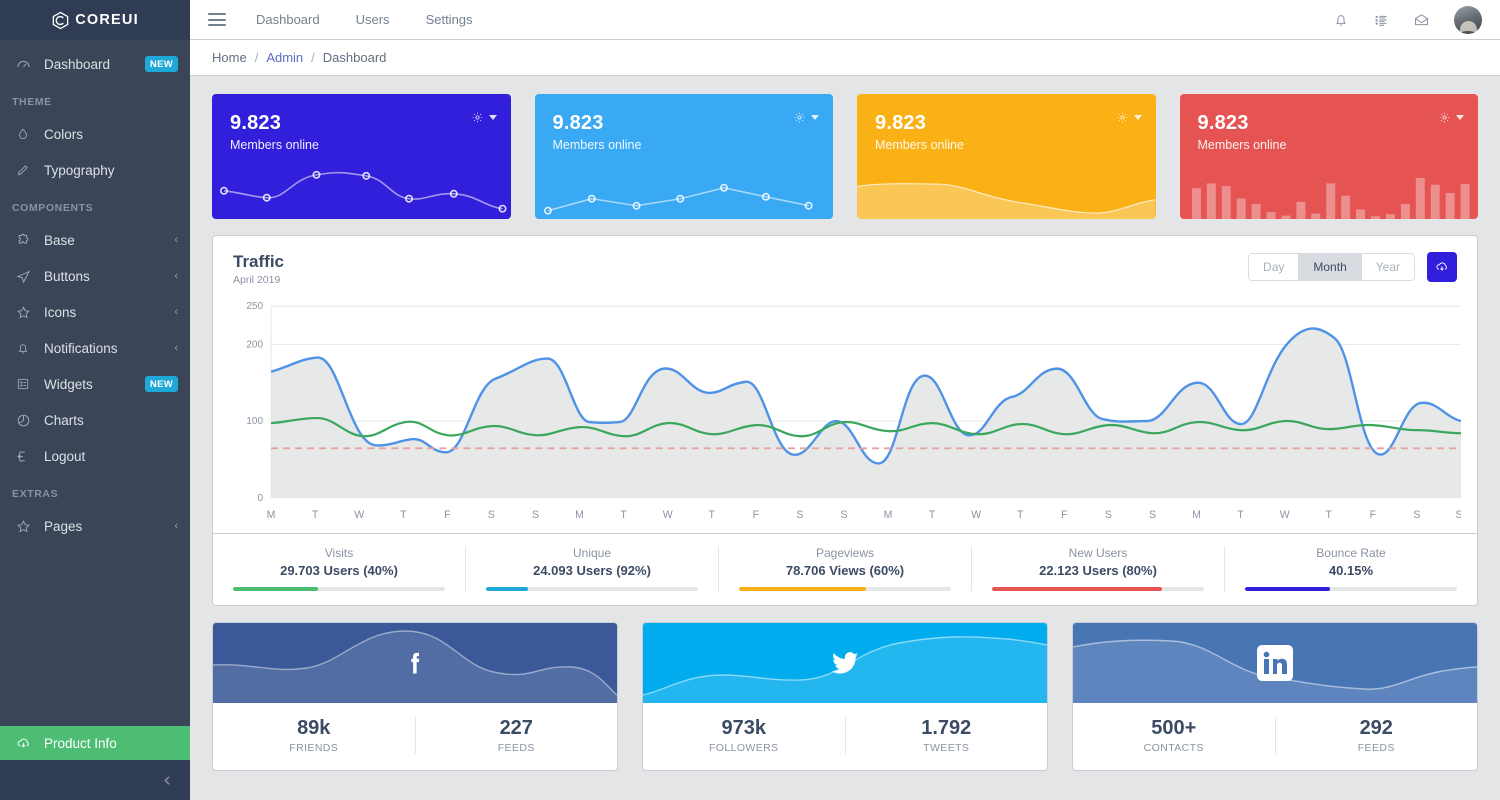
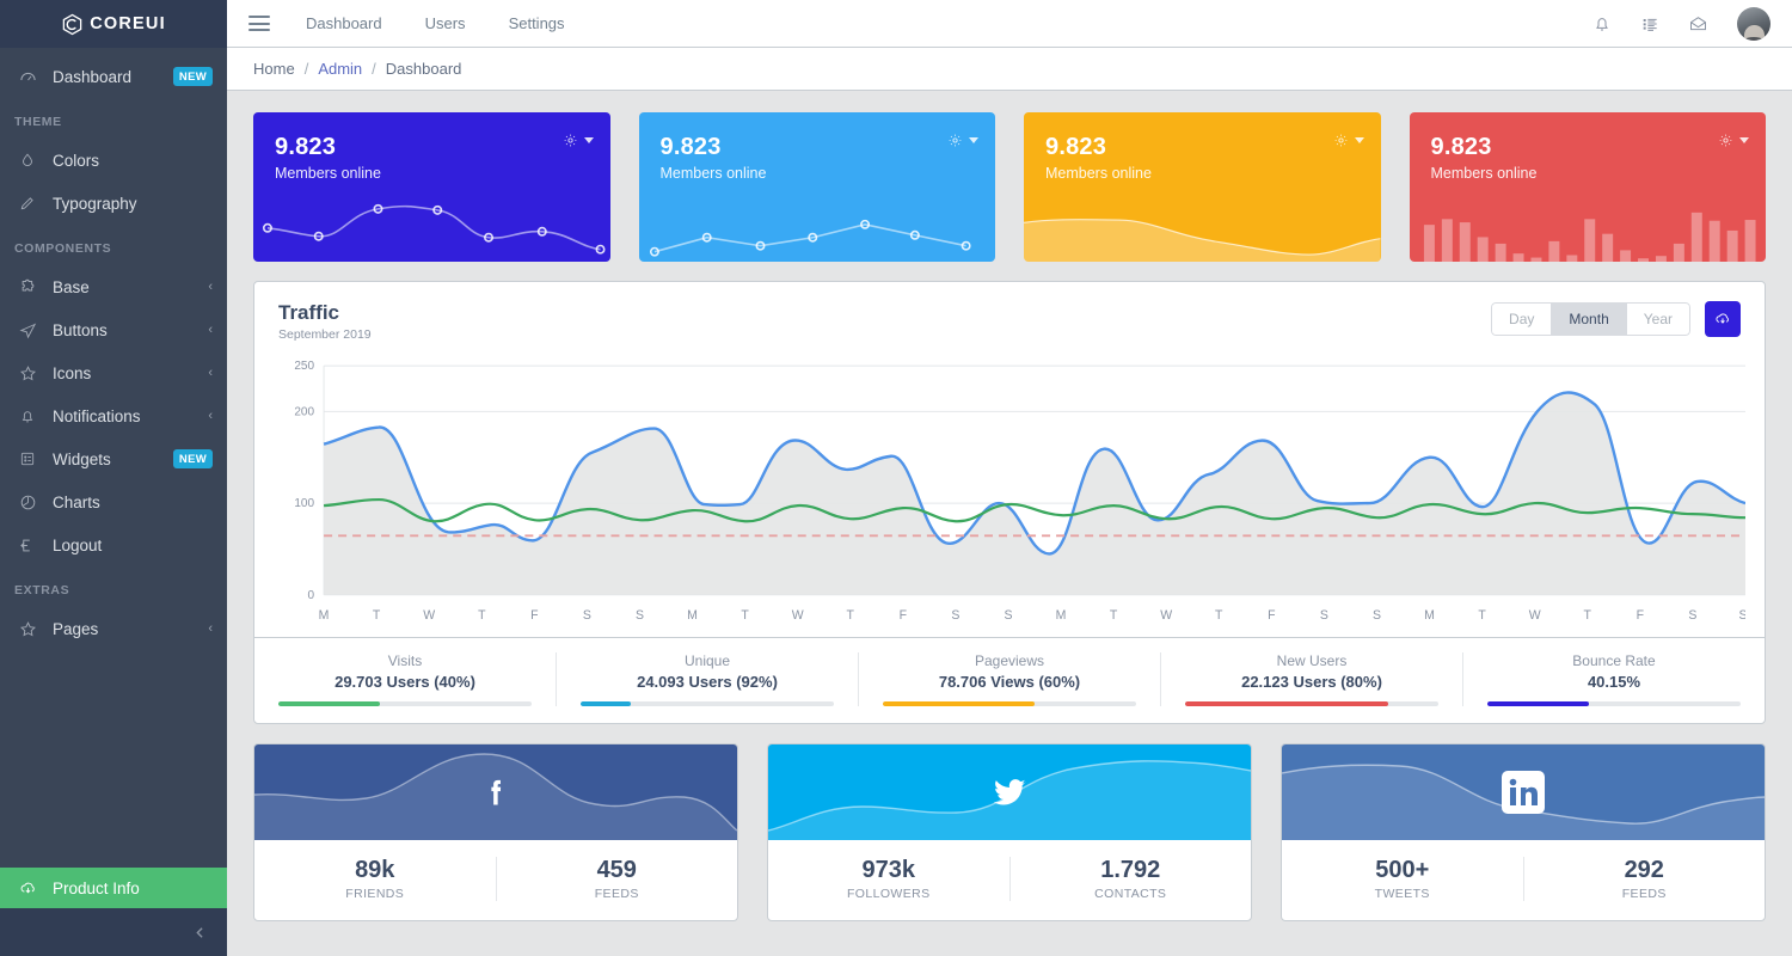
  COREUI
  Dashboard
  NEW
  THEME
  Colors
  Typography
  COMPONENTS
  Base
  ‹
  Buttons
  ‹
  Icons
  ‹
  Notifications
  ‹
  Widgets
  NEW
  Charts
  Logout
  EXTRAS
  Pages
  ‹
  Product Info
  Dashboard
  Users
  Settings
  Home
  /
  Admin
  /
  Dashboard
  9.823
  Members online
  9.823
  Members online
  9.823
  Members online
  9.823
  Members online
  Traffic
- April 2019
+ September 2019
  Day
  Month
  Year
  250
  200
  100
  0
  M
  T
  W
  T
  F
  S
  S
  M
  T
  W
  T
  F
  S
  S
  M
  T
  W
  T
  F
  S
  S
  M
  T
  W
  T
  F
  S
  S
  Visits
  29.703 Users (40%)
  Unique
  24.093 Users (92%)
  Pageviews
  78.706 Views (60%)
  New Users
  22.123 Users (80%)
  Bounce Rate
  40.15%
  89k
  FRIENDS
- 227
+ 459
  FEEDS
  973k
  FOLLOWERS
  1.792
- TWEETS
+ CONTACTS
  500+
- CONTACTS
+ TWEETS
  292
  FEEDS
